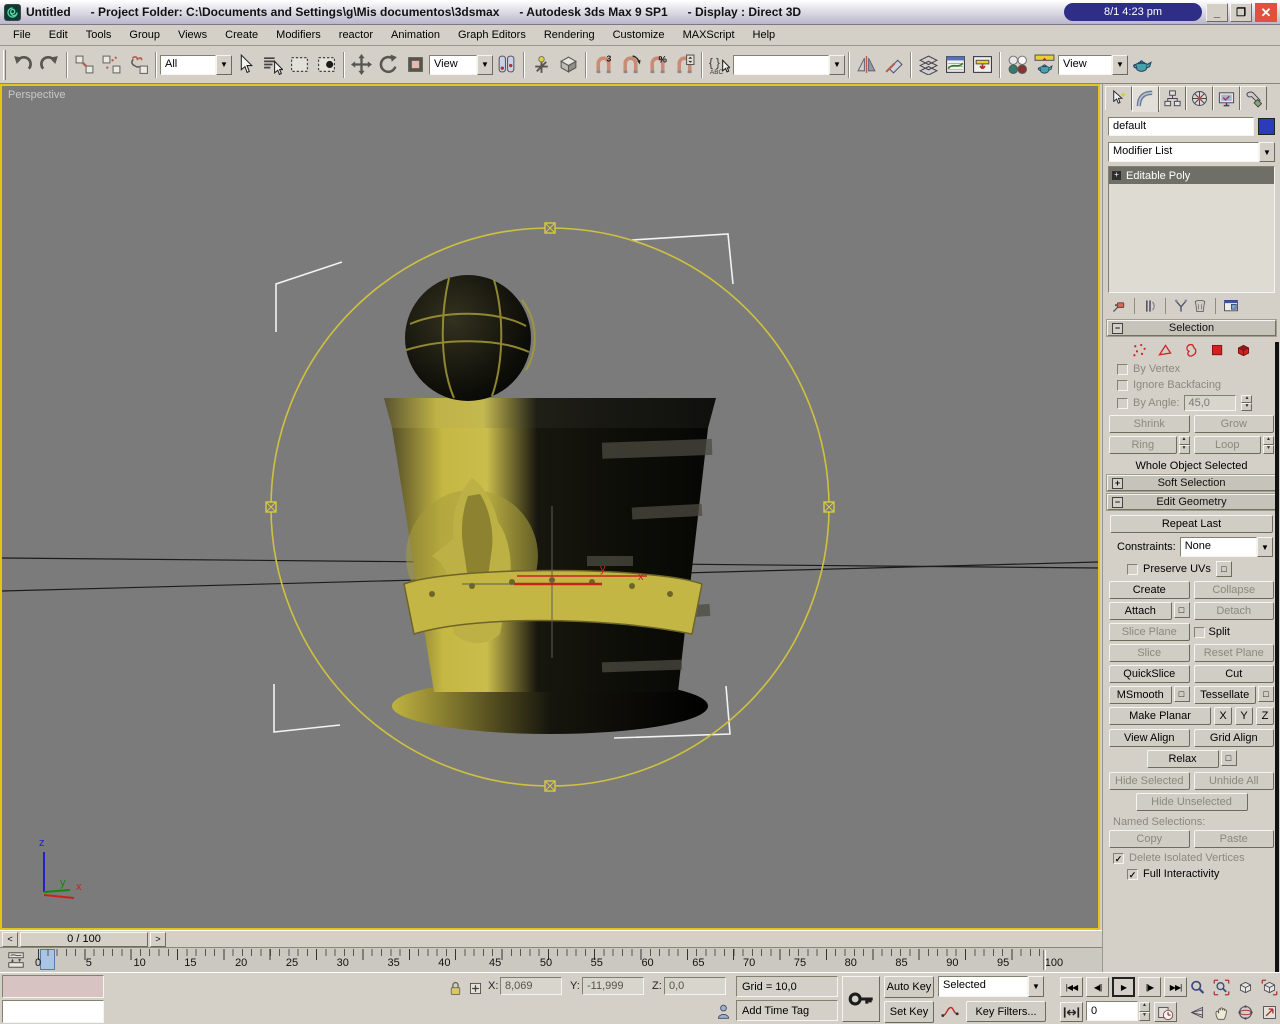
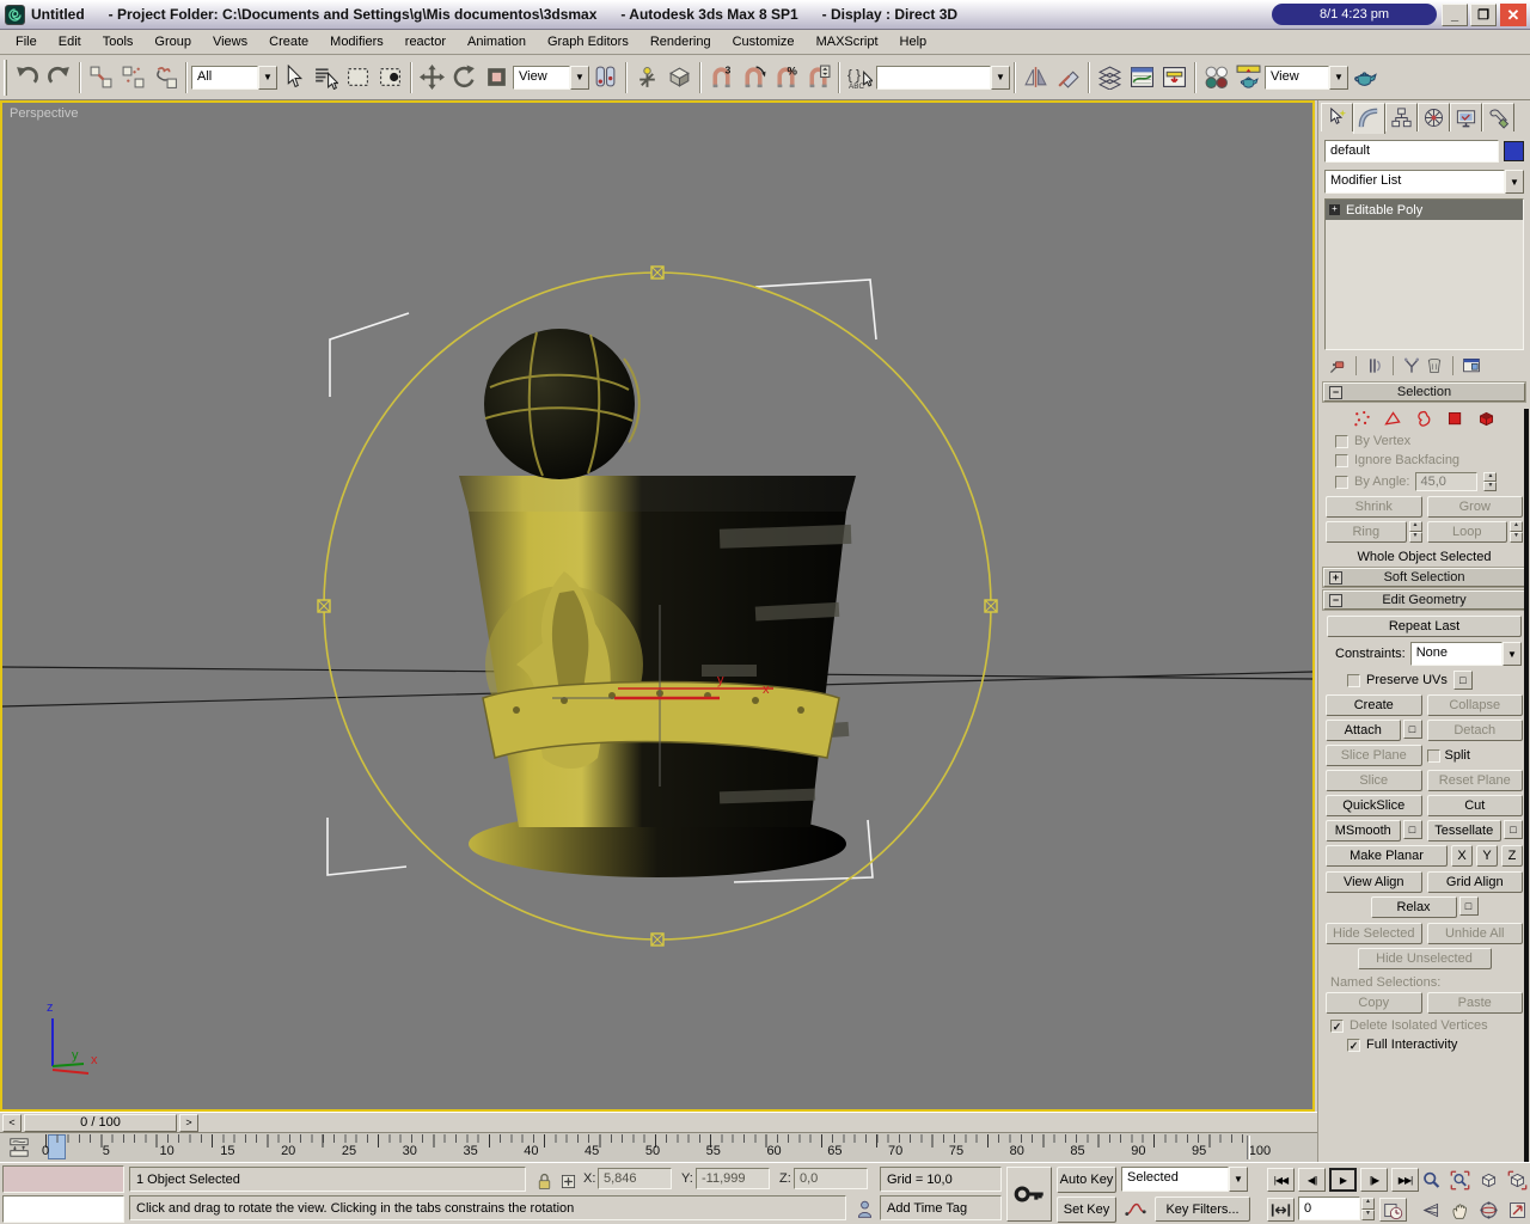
- Untitled - Project Folder: C:\Documents and Settings\g\Mis documentos\3dsmax - Autodesk 3ds Max 9 SP1 - Display : Direct 3D
+ Untitled - Project Folder: C:\Documents and Settings\g\Mis documentos\3dsmax - Autodesk 3ds Max 8 SP1 - Display : Direct 3D
  8/1 4:23 pm
  _
  ❐
  ✕
  File
  Edit
  Tools
  Group
  Views
  Create
  Modifiers
  reactor
  Animation
  Graph Editors
  Rendering
  Customize
  MAXScript
  Help
  All
  ▼
  View
  ▼
  ▼
  View
  ▼
  y
  x
  z
  y
  x
  Perspective
  <
  0 / 100
  >
  0
  5
  10
  15
  20
  25
  30
  35
  40
  45
  50
  55
  60
  65
  70
  75
  80
  85
  90
  95
  100
  default
  Modifier List
  ▼
  +
  Editable Poly
  −
  Selection
  By Vertex
  Ignore Backfacing
  By Angle:
  45,0
  Shrink
  Grow
  Ring
  Loop
  Whole Object Selected
  +
  Soft Selection
  −
  Edit Geometry
  Repeat Last
  Constraints:
  None
  ▼
  Preserve UVs
  □
  Create
  Collapse
  Attach
  □
  Detach
  Slice Plane
  Split
  Slice
  Reset Plane
  QuickSlice
  Cut
  MSmooth
  □
  Tessellate
  □
  Make Planar
  X
  Y
  Z
  View Align
  Grid Align
  Relax
  □
  Hide Selected
  Unhide All
  Hide Unselected
  Named Selections:
  Copy
  Paste
  ✓
  Delete Isolated Vertices
  ✓
  Full Interactivity
+ 1 Object Selected
+ Click and drag to rotate the view. Clicking in the tabs constrains the rotation
  X:
- 8,069
+ 5,846
  Y:
  -11,999
  Z:
  0,0
  Grid = 10,0
  Add Time Tag
  Auto Key
  Set Key
  Selected
  ▼
  Key Filters...
  |◀◀
  ◀||
  ▶
  ||▶
  ▶▶|
  0
